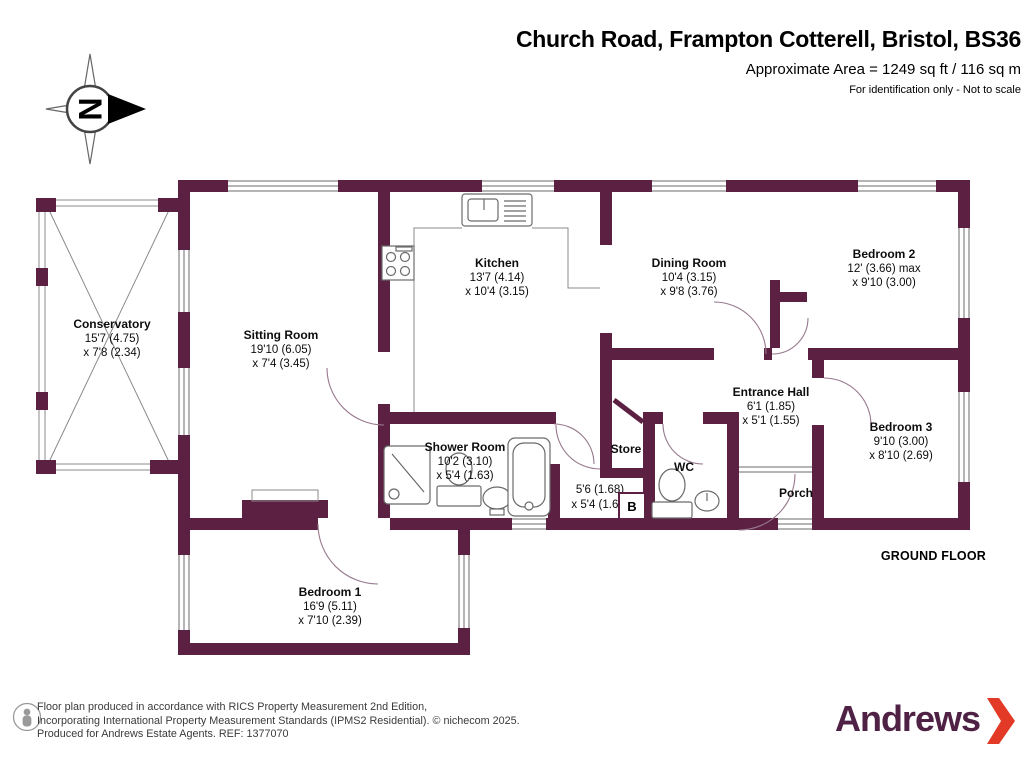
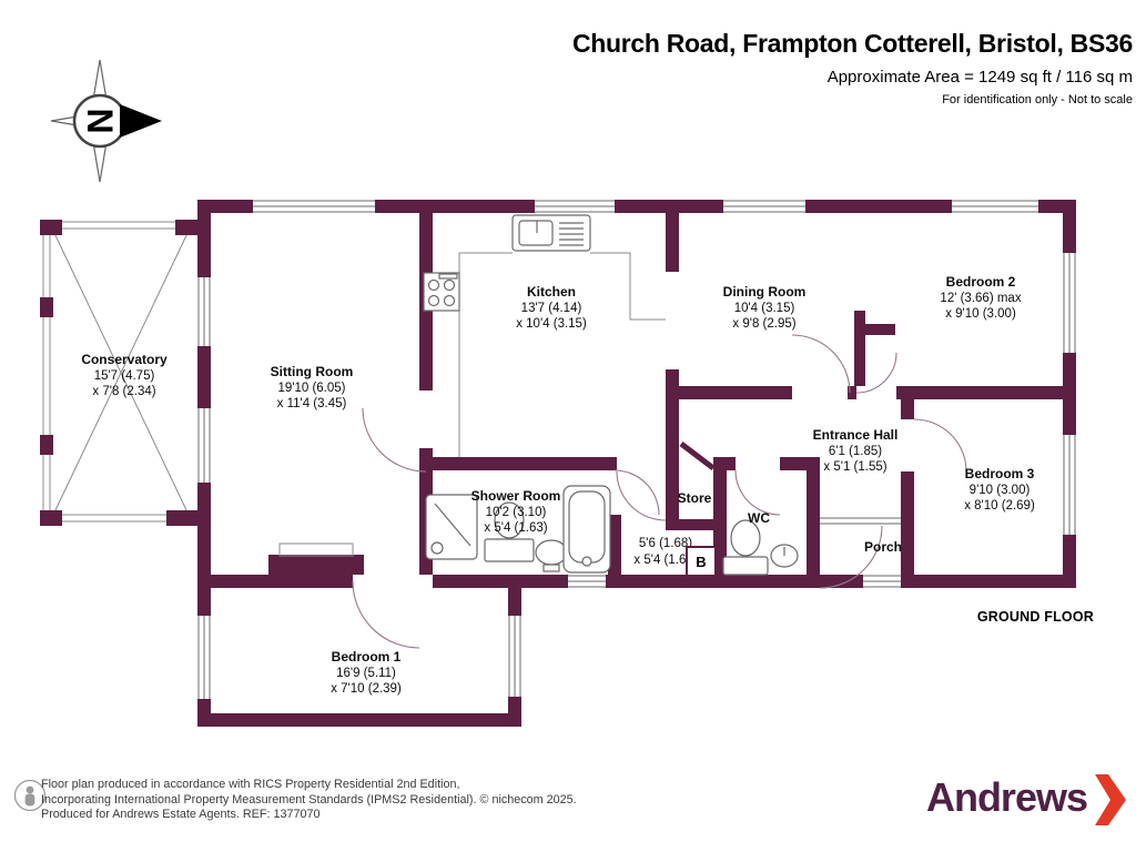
  Church Road, Frampton Cotterell, Bristol, BS36
  Approximate Area = 1249 sq ft / 116 sq m
  For identification only - Not to scale
  Conservatory
  15'7 (4.75)
  x 7'8 (2.34)
  Sitting Room
  19'10 (6.05)
- x 7'4 (3.45)
+ x 11'4 (3.45)
  Kitchen
  13'7 (4.14)
  x 10'4 (3.15)
  Dining Room
  10'4 (3.15)
- x 9'8 (3.76)
+ x 9'8 (2.95)
  Bedroom 2
  12' (3.66) max
  x 9'10 (3.00)
  Entrance Hall
  6'1 (1.85)
  x 5'1 (1.55)
  Bedroom 3
  9'10 (3.00)
  x 8'10 (2.69)
  Shower Room
  10'2 (3.10)
  x 5'4 (1.63)
  5'6 (1.68)
  x 5'4 (1.6
  Store
  WC
  Porch
  Bedroom 1
  16'9 (5.11)
  x 7'10 (2.39)
  B
  GROUND FLOOR
- Floor plan produced in accordance with RICS Property Measurement 2nd Edition,
+ Floor plan produced in accordance with RICS Property Residential 2nd Edition,
  Incorporating International Property Measurement Standards (IPMS2 Residential). © nichecom 2025.
  Produced for Andrews Estate Agents. REF: 1377070
  Andrews
